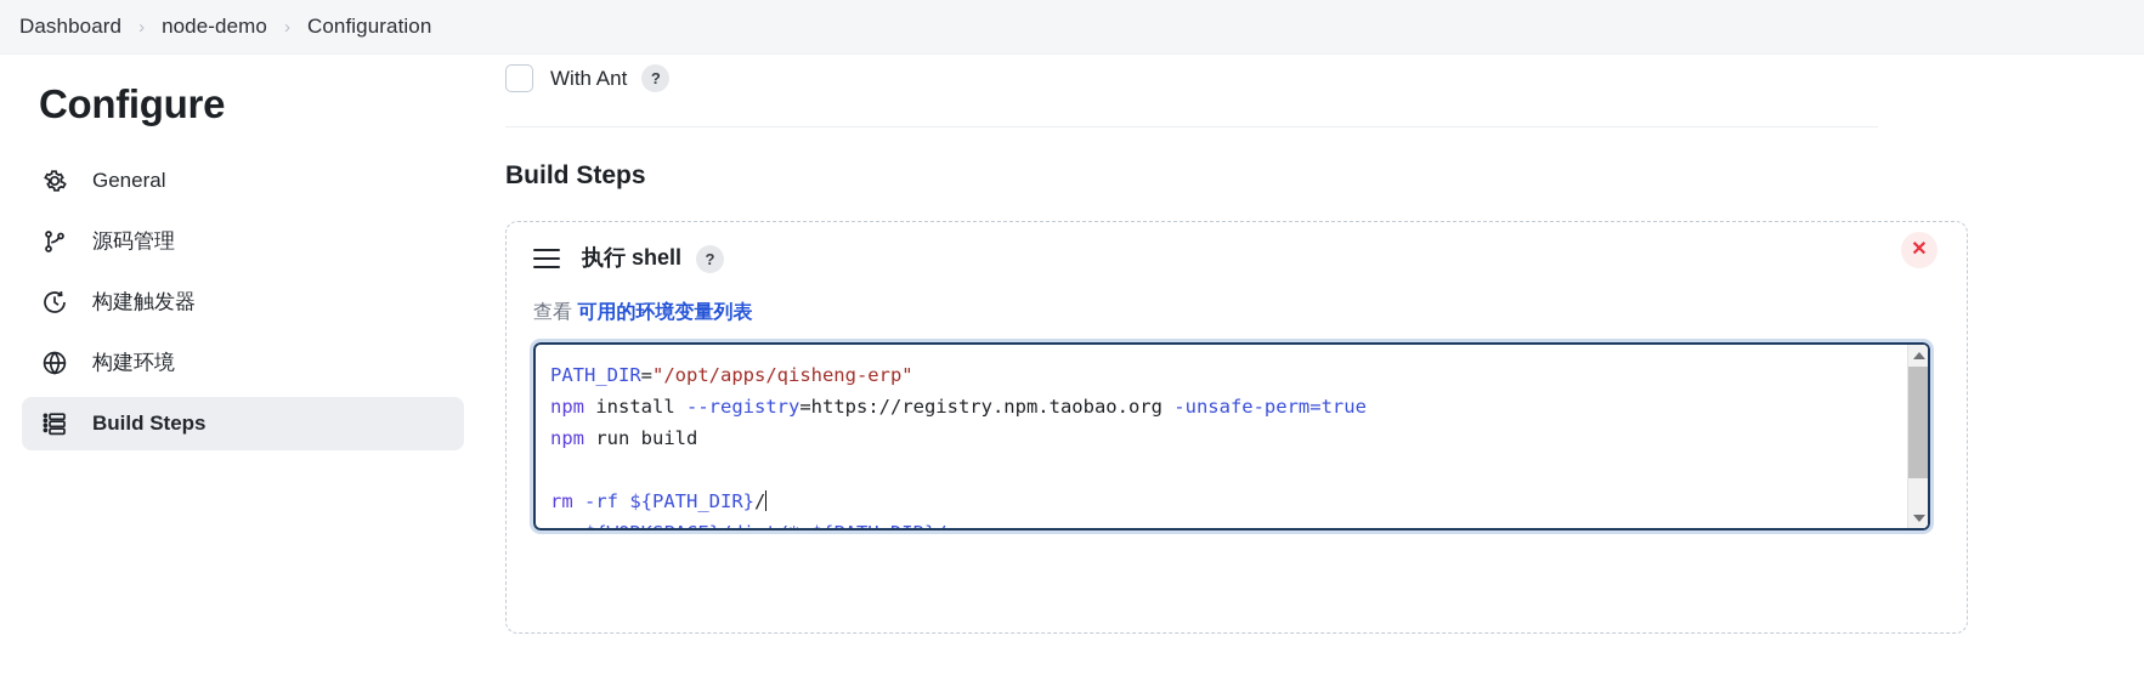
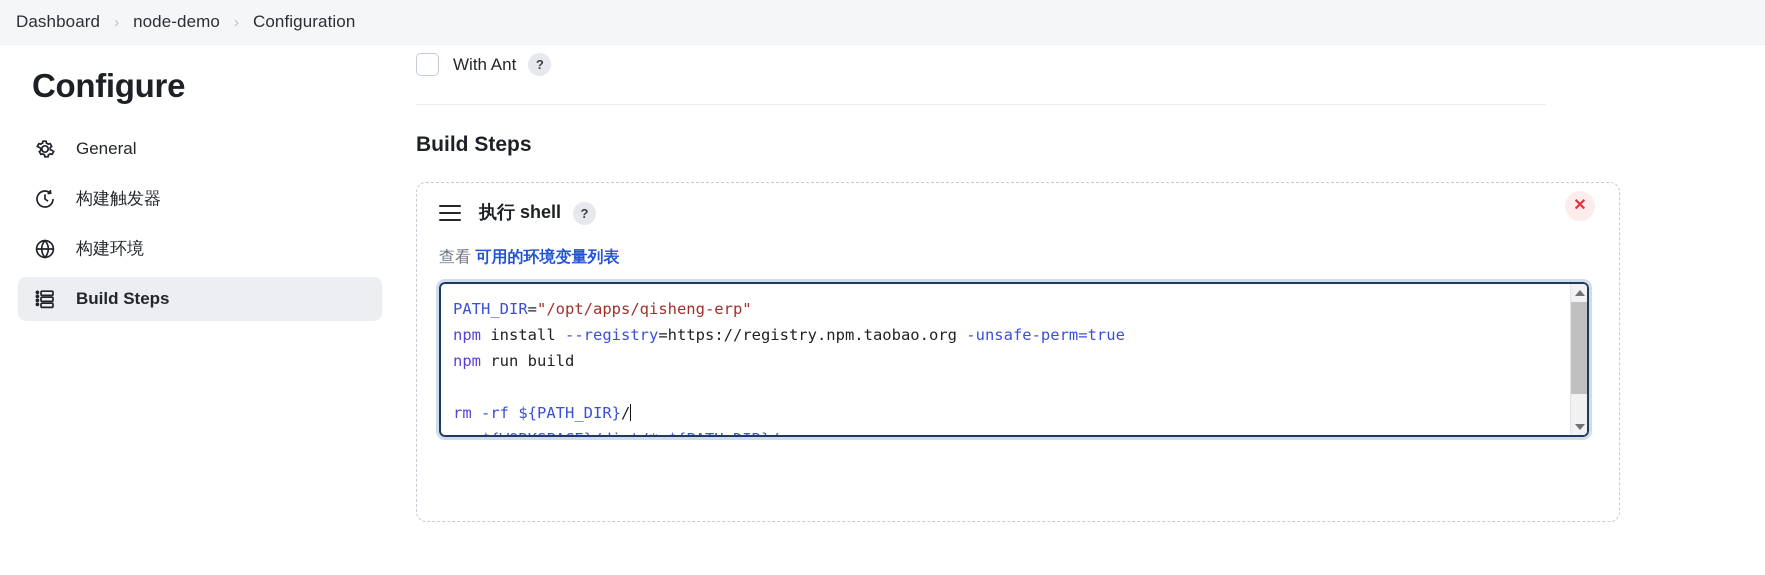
  Dashboard
  ›
  node-demo
  ›
  Configuration
  Configure
  General
- 源码管理
  构建触发器
  构建环境
  Build Steps
  With Ant
  ?
  Build Steps
  ✕
  执行 shell
  ?
  查看 可用的环境变量列表
  PATH_DIR="/opt/apps/qisheng-erp"
  npm install --registry=https://registry.npm.taobao.org -unsafe-perm=true
  npm run build
  rm -rf ${PATH_DIR}/
